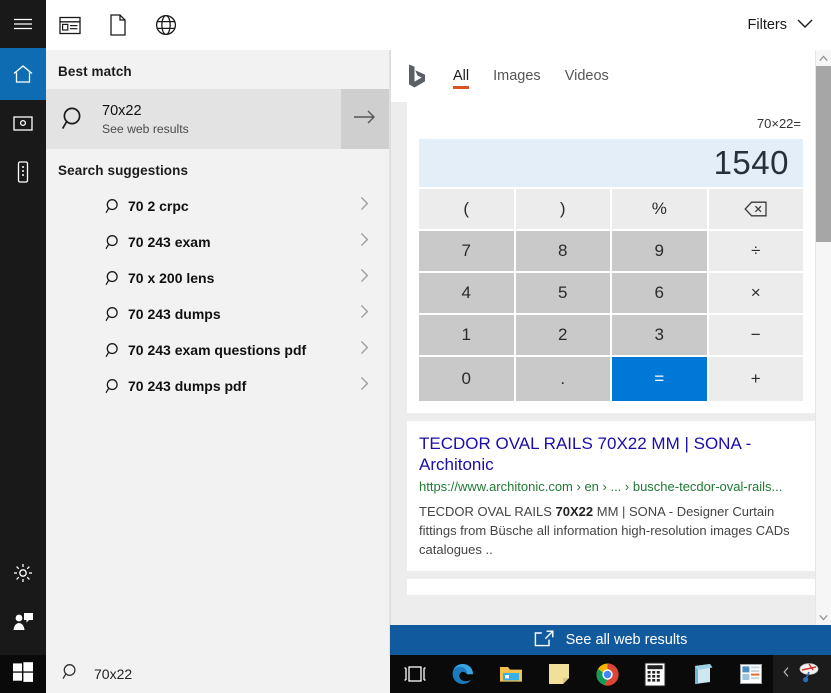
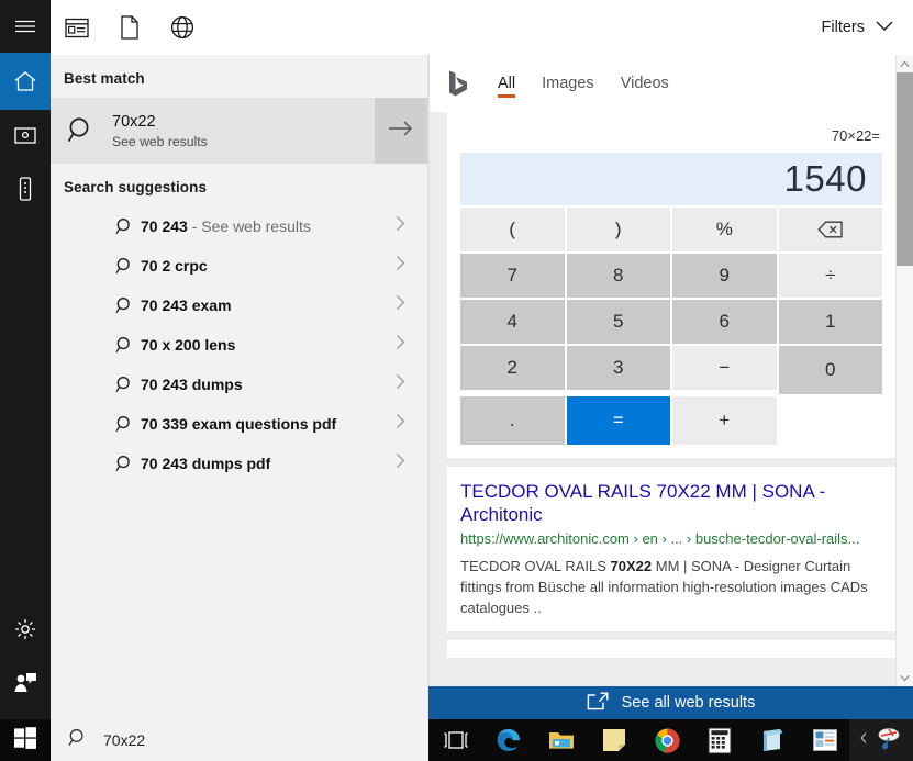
  Filters
  Best match
  70x22
  See web results
  Search suggestions
+ 70 243 - See web results
  70 2 crpc
  70 243 exam
  70 x 200 lens
  70 243 dumps
- 70 243 exam questions pdf
+ 70 339 exam questions pdf
  70 243 dumps pdf
  All
  Images
  Videos
  70×22=
  1540
  (
  )
  %
  7
  8
  9
  ÷
  4
  5
  6
- ×
  1
  2
  3
  −
  0
  .
  =
  +
  TECDOR OVAL RAILS 70X22 MM | SONA - Architonic
  https://www.architonic.com › en › ... › busche-tecdor-oval-rails...
  TECDOR OVAL RAILS 70X22 MM | SONA - Designer Curtain fittings from Büsche all information high-resolution images CADs catalogues ..
  See all web results
  70x22
